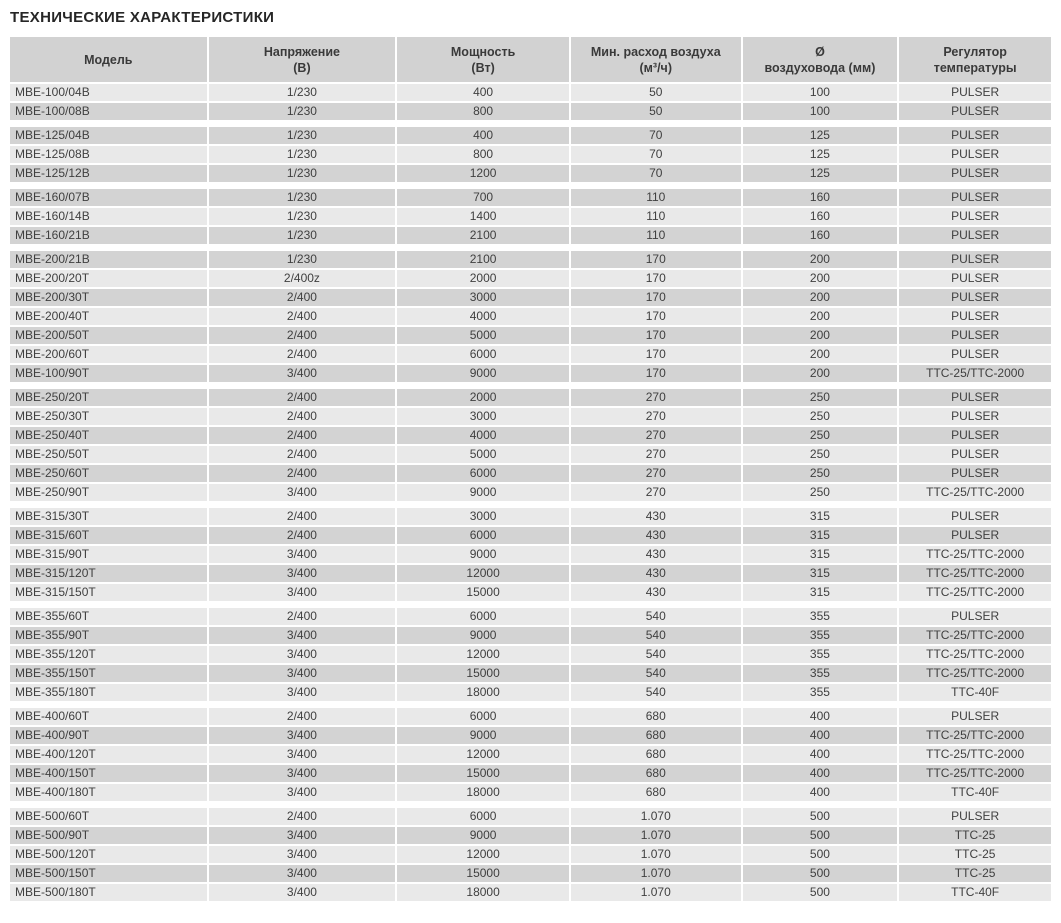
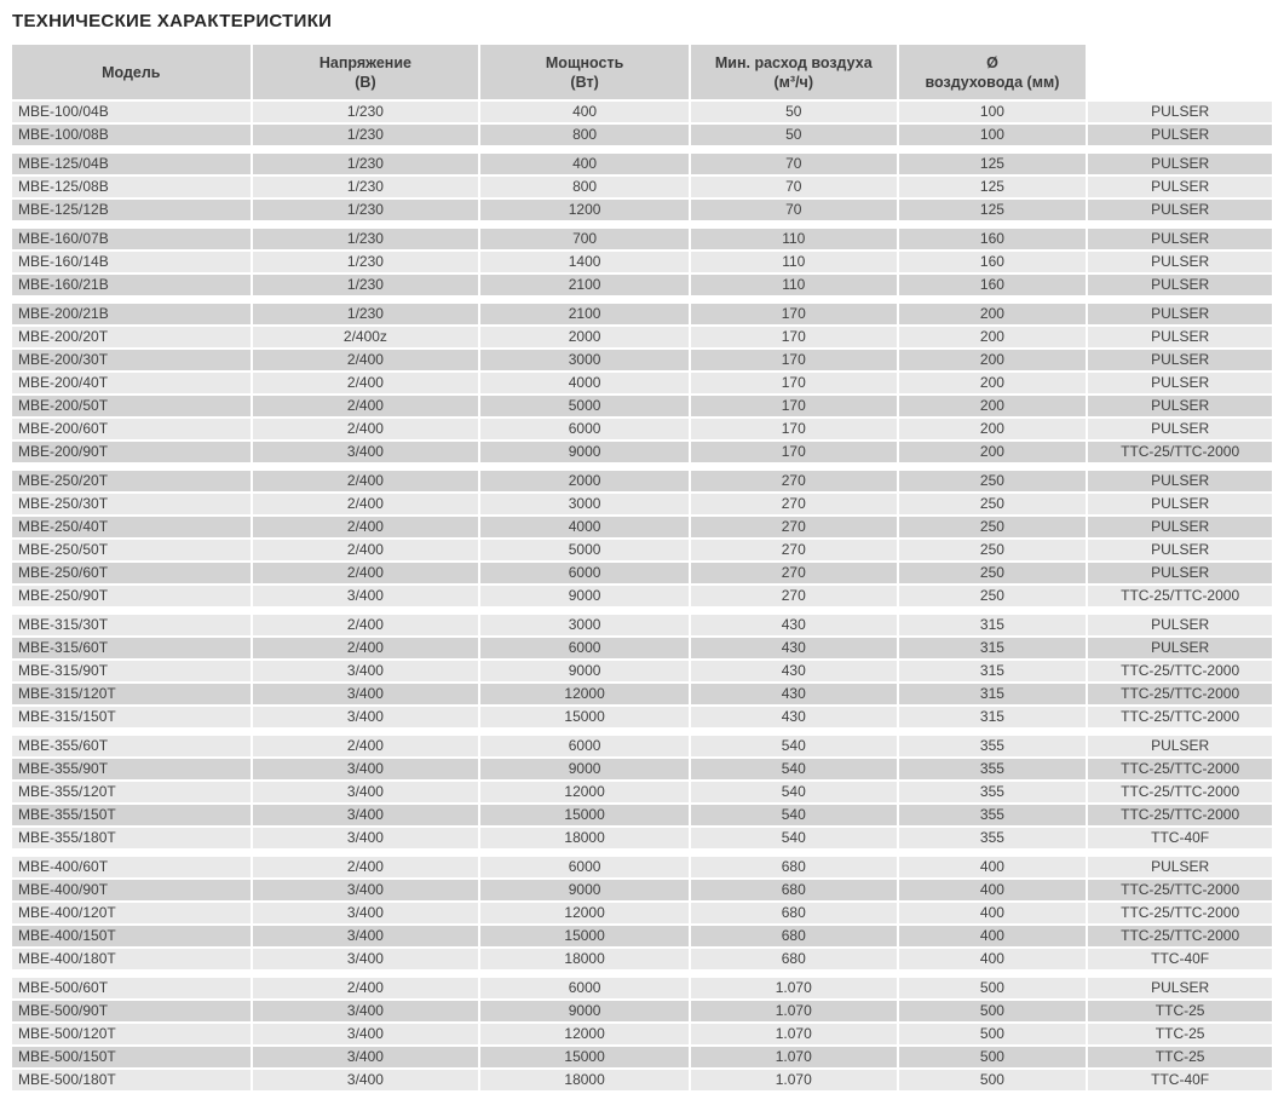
  ТЕХНИЧЕСКИЕ ХАРАКТЕРИСТИКИ
  Модель
  Напряжение
  (В)
  Мощность
  (Вт)
  Мин. расход воздуха
  (м³/ч)
  Ø
  воздуховода (мм)
- Регулятор
- температуры
  MBE-100/04B
  1/230
  400
  50
  100
  PULSER
  MBE-100/08B
  1/230
  800
  50
  100
  PULSER
  MBE-125/04B
  1/230
  400
  70
  125
  PULSER
  MBE-125/08B
  1/230
  800
  70
  125
  PULSER
  MBE-125/12B
  1/230
  1200
  70
  125
  PULSER
  MBE-160/07B
  1/230
  700
  110
  160
  PULSER
  MBE-160/14B
  1/230
  1400
  110
  160
  PULSER
  MBE-160/21B
  1/230
  2100
  110
  160
  PULSER
  MBE-200/21B
  1/230
  2100
  170
  200
  PULSER
  MBE-200/20T
  2/400z
  2000
  170
  200
  PULSER
  MBE-200/30T
  2/400
  3000
  170
  200
  PULSER
  MBE-200/40T
  2/400
  4000
  170
  200
  PULSER
  MBE-200/50T
  2/400
  5000
  170
  200
  PULSER
  MBE-200/60T
  2/400
  6000
  170
  200
  PULSER
- MBE-100/90T
+ MBE-200/90T
  3/400
  9000
  170
  200
  TTC-25/TTC-2000
  MBE-250/20T
  2/400
  2000
  270
  250
  PULSER
  MBE-250/30T
  2/400
  3000
  270
  250
  PULSER
  MBE-250/40T
  2/400
  4000
  270
  250
  PULSER
  MBE-250/50T
  2/400
  5000
  270
  250
  PULSER
  MBE-250/60T
  2/400
  6000
  270
  250
  PULSER
  MBE-250/90T
  3/400
  9000
  270
  250
  TTC-25/TTC-2000
  MBE-315/30T
  2/400
  3000
  430
  315
  PULSER
  MBE-315/60T
  2/400
  6000
  430
  315
  PULSER
  MBE-315/90T
  3/400
  9000
  430
  315
  TTC-25/TTC-2000
  MBE-315/120T
  3/400
  12000
  430
  315
  TTC-25/TTC-2000
  MBE-315/150T
  3/400
  15000
  430
  315
  TTC-25/TTC-2000
  MBE-355/60T
  2/400
  6000
  540
  355
  PULSER
  MBE-355/90T
  3/400
  9000
  540
  355
  TTC-25/TTC-2000
  MBE-355/120T
  3/400
  12000
  540
  355
  TTC-25/TTC-2000
  MBE-355/150T
  3/400
  15000
  540
  355
  TTC-25/TTC-2000
  MBE-355/180T
  3/400
  18000
  540
  355
  TTC-40F
  MBE-400/60T
  2/400
  6000
  680
  400
  PULSER
  MBE-400/90T
  3/400
  9000
  680
  400
  TTC-25/TTC-2000
  MBE-400/120T
  3/400
  12000
  680
  400
  TTC-25/TTC-2000
  MBE-400/150T
  3/400
  15000
  680
  400
  TTC-25/TTC-2000
  MBE-400/180T
  3/400
  18000
  680
  400
  TTC-40F
  MBE-500/60T
  2/400
  6000
  1.070
  500
  PULSER
  MBE-500/90T
  3/400
  9000
  1.070
  500
  TTC-25
  MBE-500/120T
  3/400
  12000
  1.070
  500
  TTC-25
  MBE-500/150T
  3/400
  15000
  1.070
  500
  TTC-25
  MBE-500/180T
  3/400
  18000
  1.070
  500
  TTC-40F
